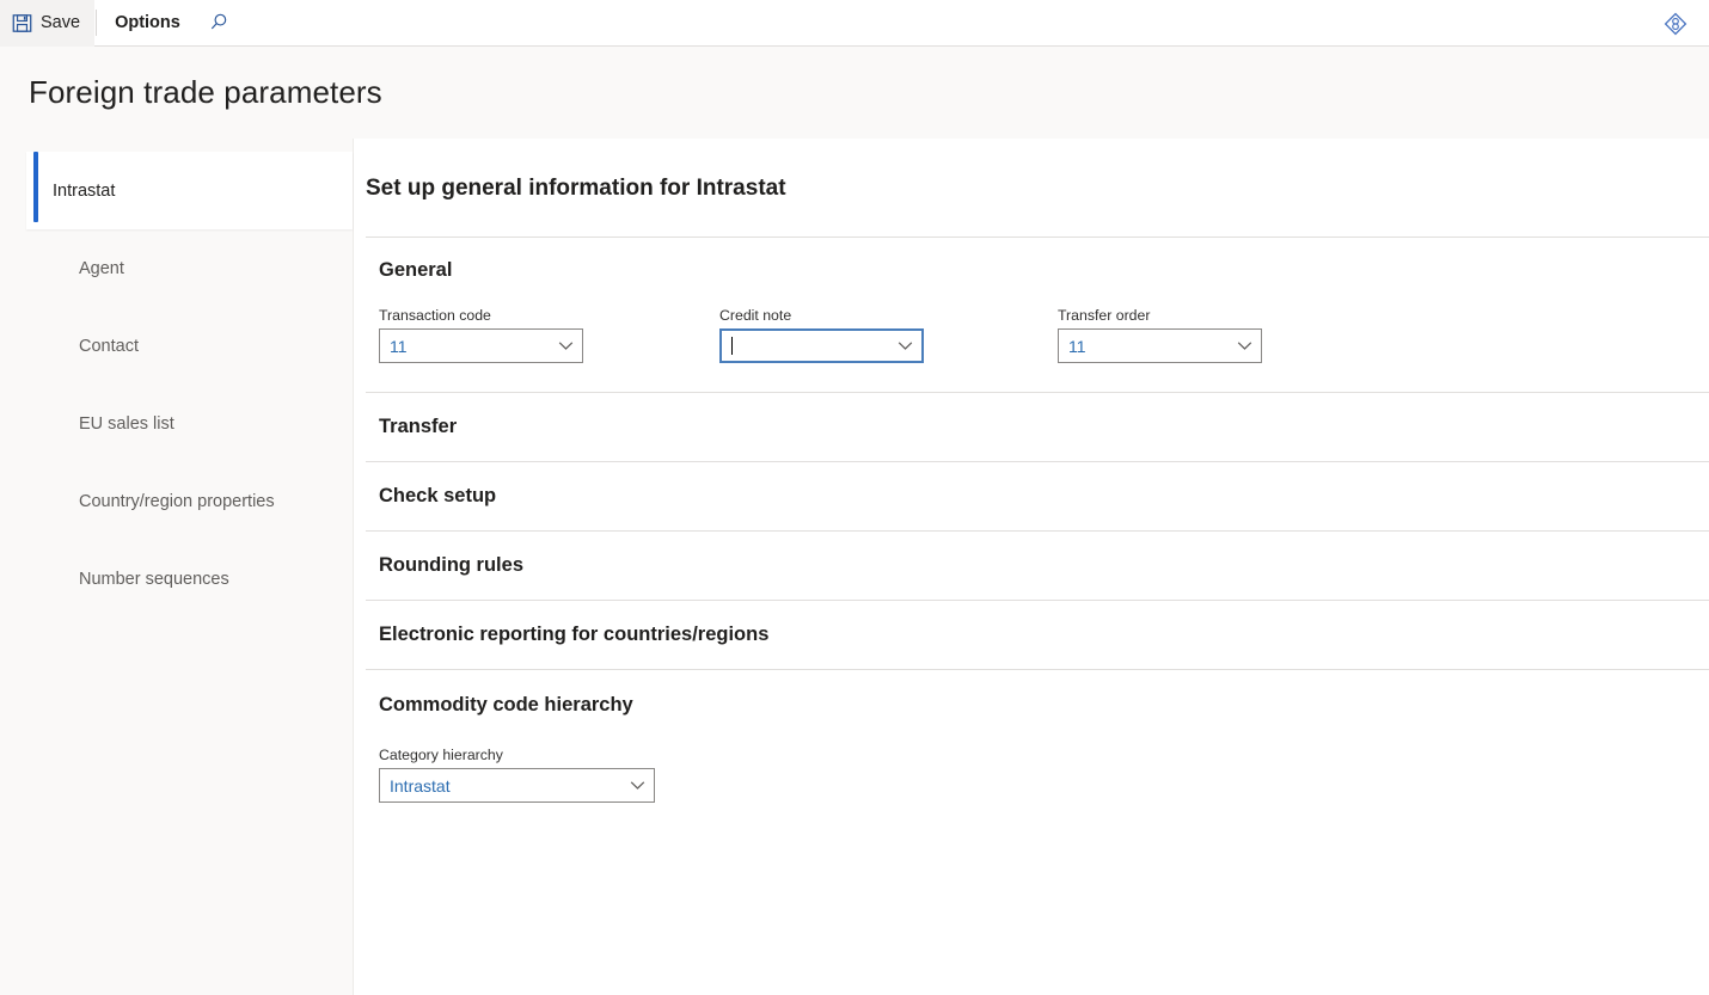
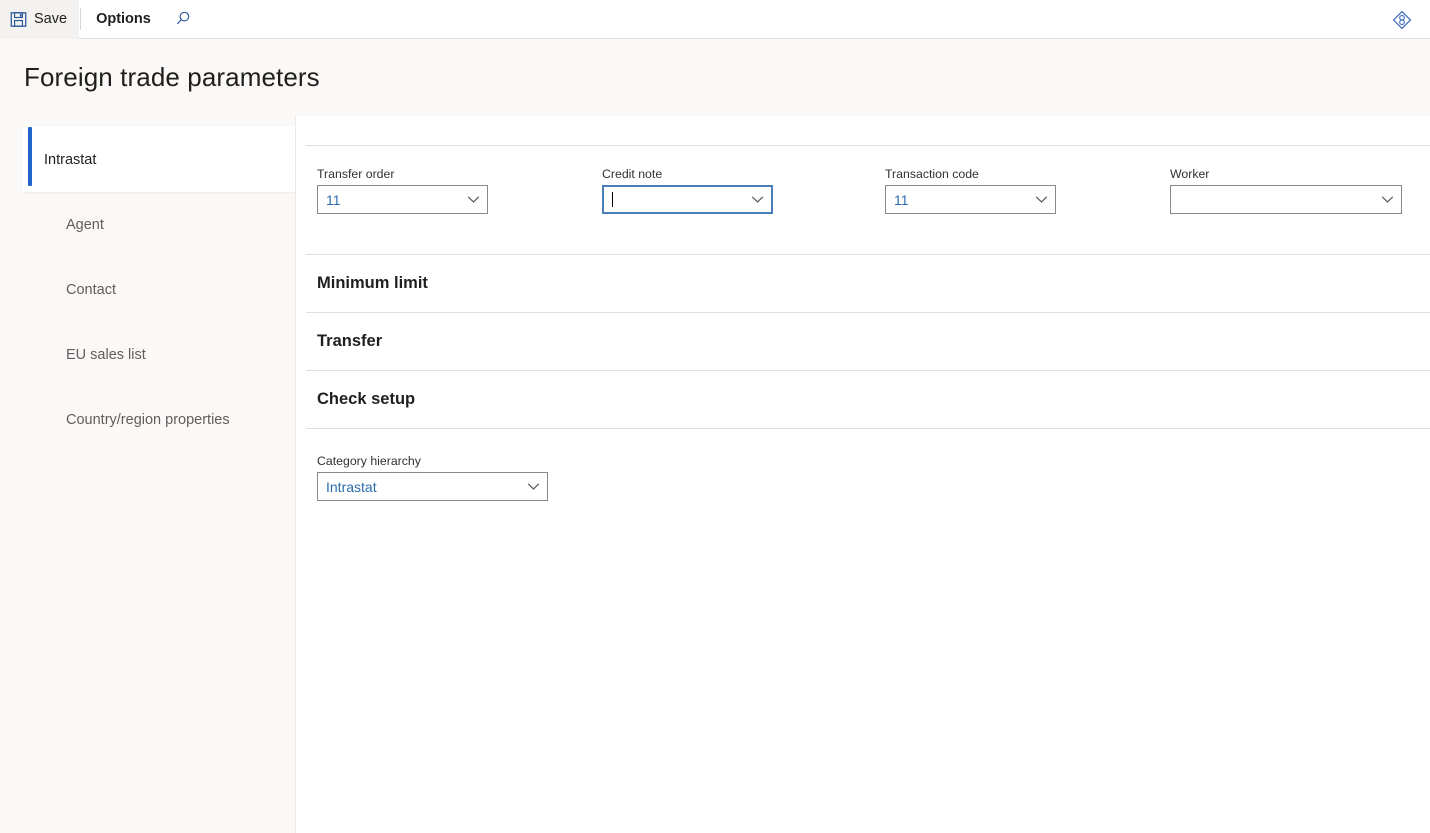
  Save
  Options
  Foreign trade parameters
  Intrastat
  Agent
  Contact
  EU sales list
  Country/region properties
- Number sequences
- Set up general information for Intrastat
- General
- Transaction code
+ Transfer order
  11
  Credit note
- Transfer order
+ Transaction code
  11
+ Worker
+ Minimum limit
  Transfer
  Check setup
- Rounding rules
- Electronic reporting for countries/regions
- Commodity code hierarchy
  Category hierarchy
  Intrastat
